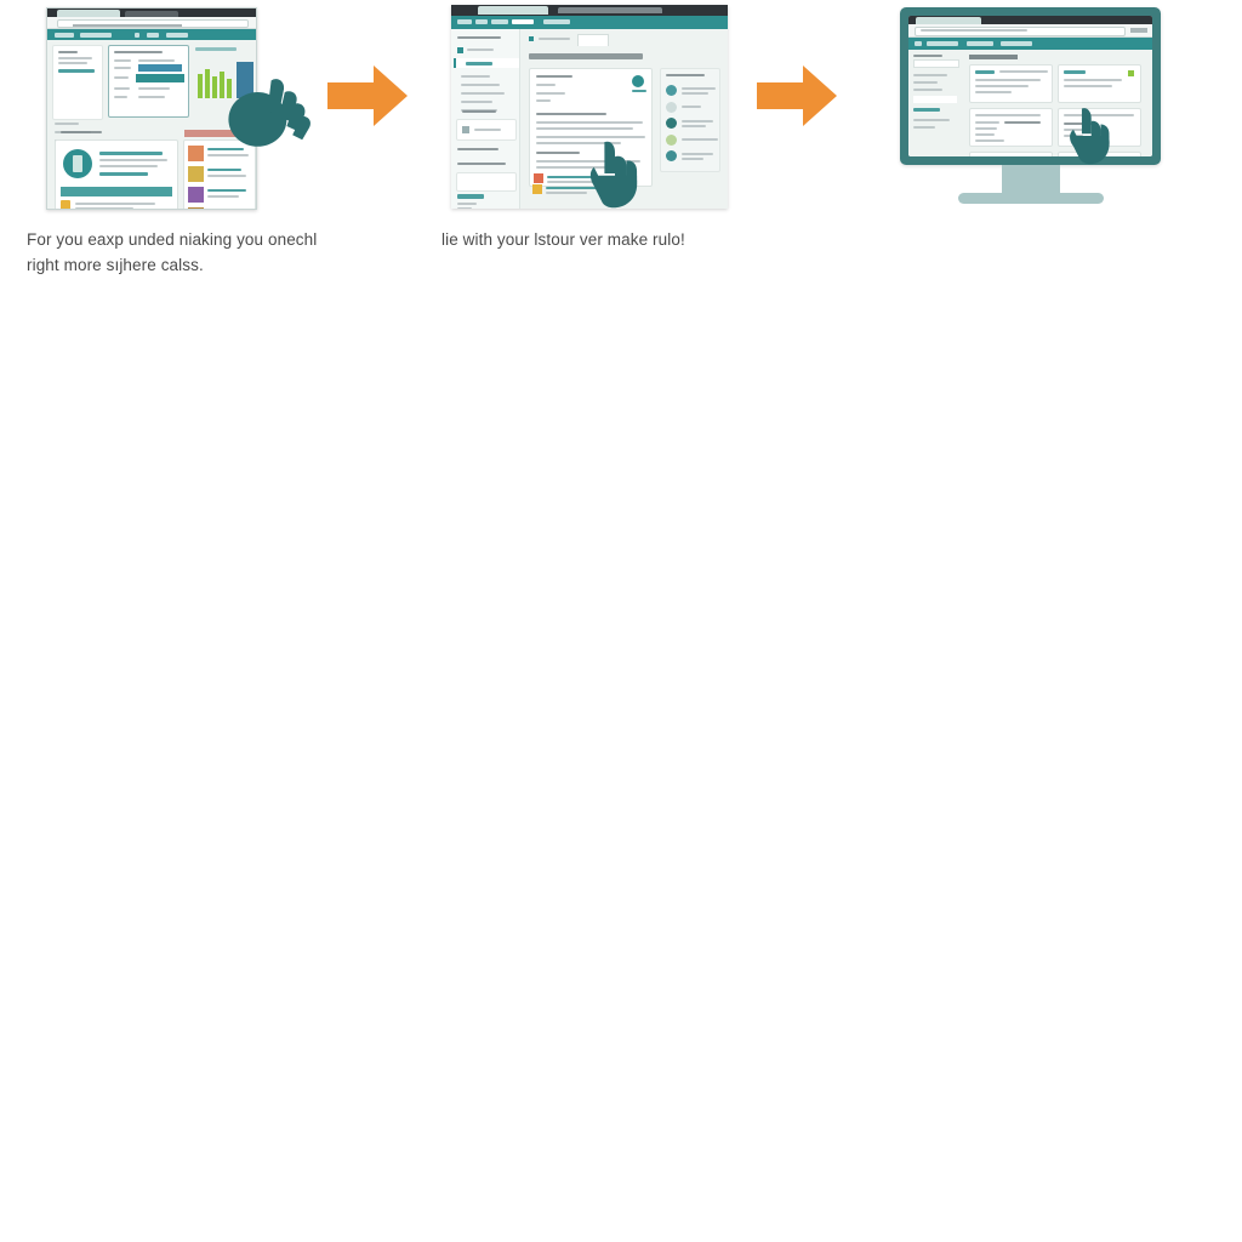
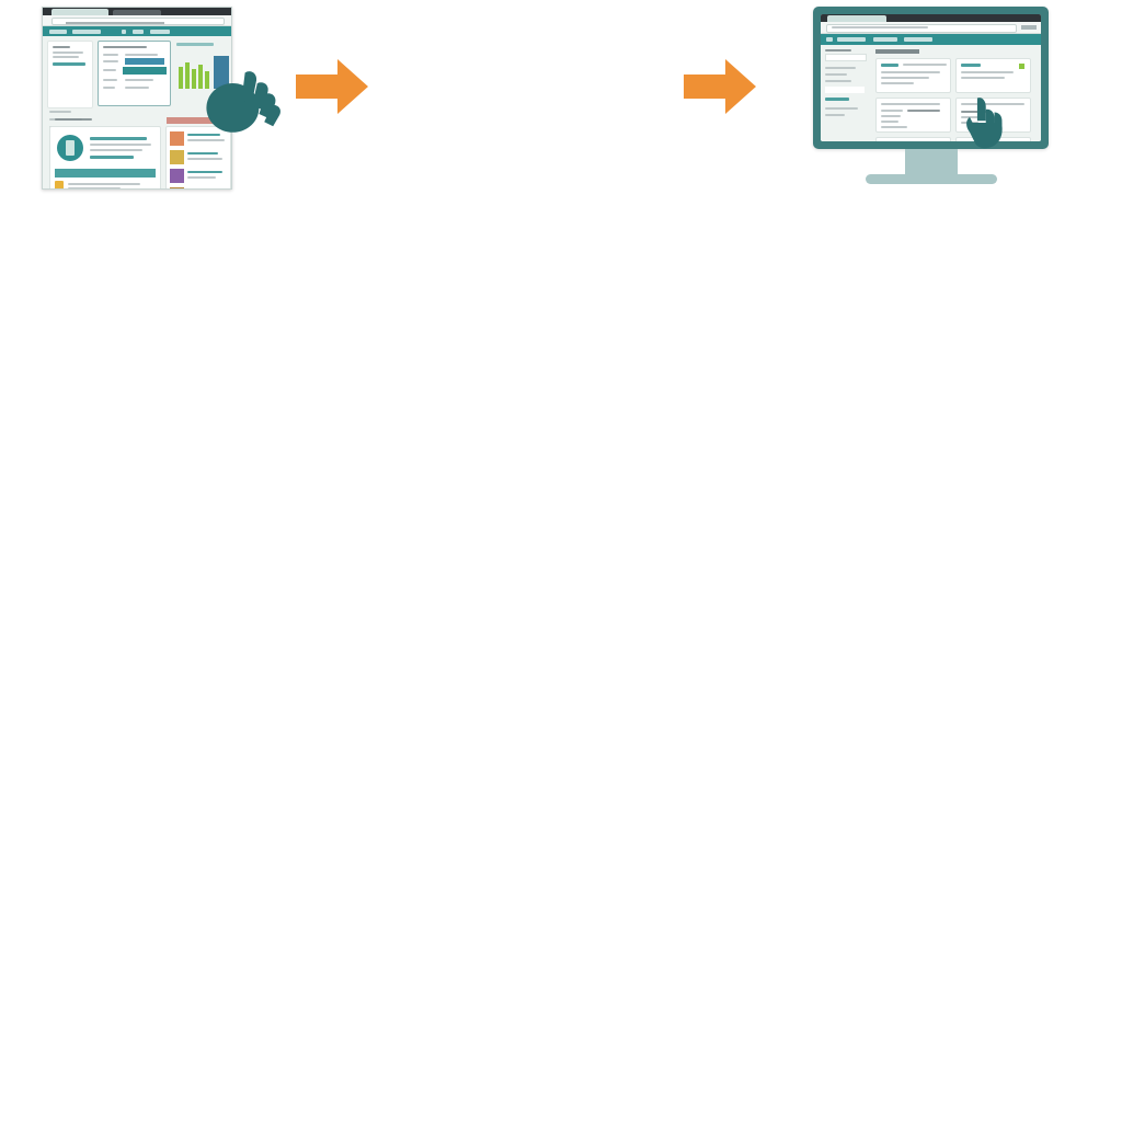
- For you eaxp unded niaking you onechl right more sıjhere calss.
- lie with your lstour ver make rulo!
